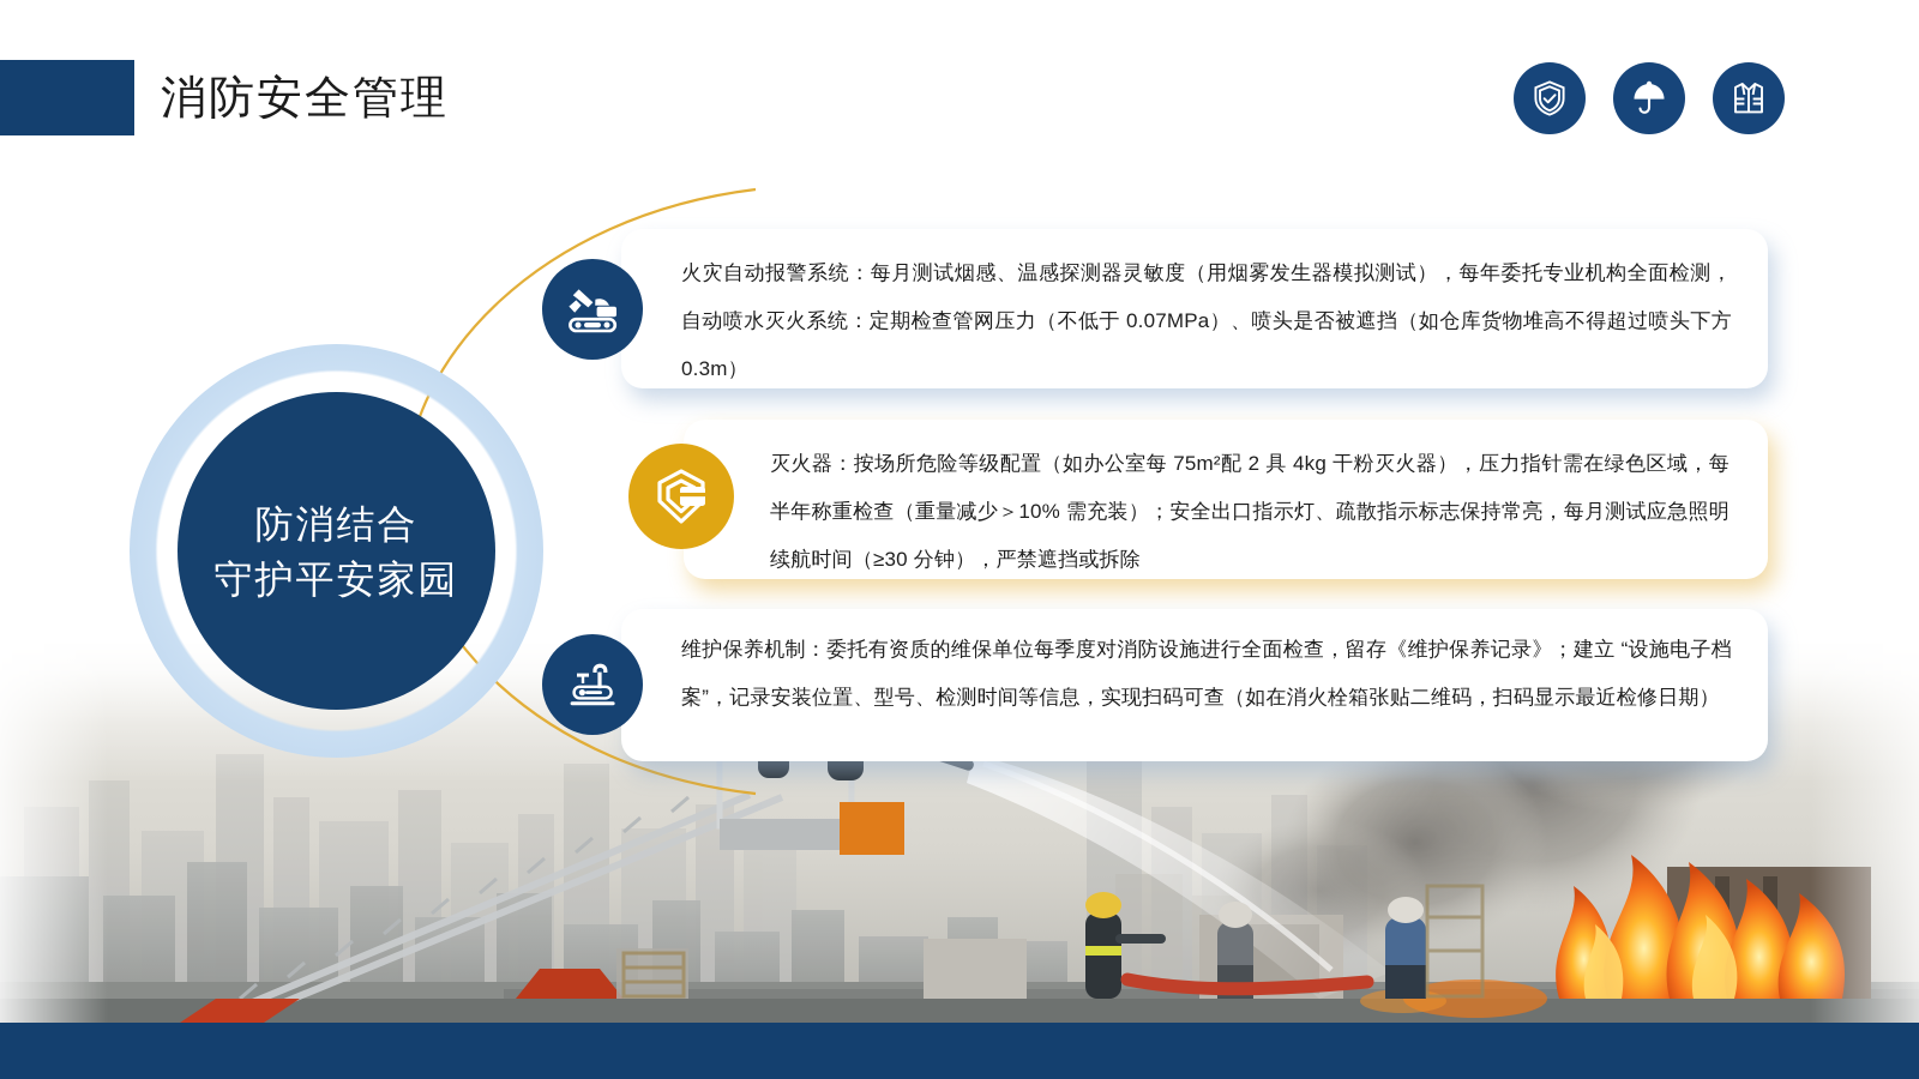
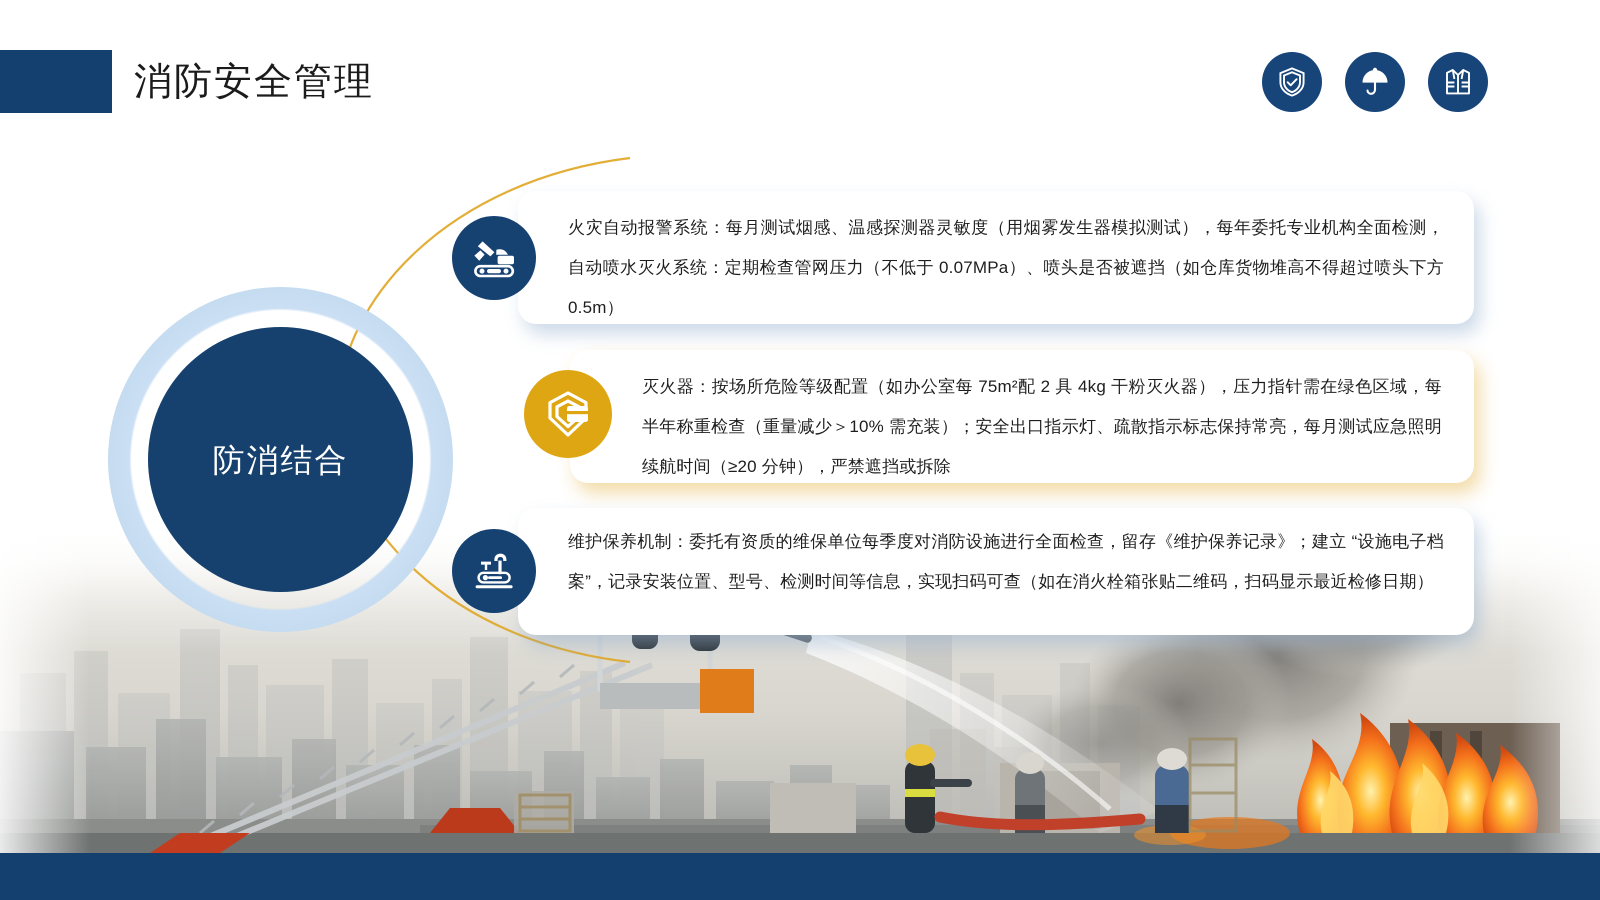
  消防安全管理
  防消结合
- 守护平安家园
- 火灾自动报警系统：每月测试烟感、温感探测器灵敏度（用烟雾发生器模拟测试），每年委托专业机构全面检测，自动喷水灭火系统：定期检查管网压力（不低于 0.07MPa）、喷头是否被遮挡（如仓库货物堆高不得超过喷头下方 0.3m）
+ 火灾自动报警系统：每月测试烟感、温感探测器灵敏度（用烟雾发生器模拟测试），每年委托专业机构全面检测，自动喷水灭火系统：定期检查管网压力（不低于 0.07MPa）、喷头是否被遮挡（如仓库货物堆高不得超过喷头下方 0.5m）
- 灭火器：按场所危险等级配置（如办公室每 75m²配 2 具 4kg 干粉灭火器），压力指针需在绿色区域，每半年称重检查（重量减少＞10% 需充装）；安全出口指示灯、疏散指示标志保持常亮，每月测试应急照明续航时间（≥30 分钟），严禁遮挡或拆除
+ 灭火器：按场所危险等级配置（如办公室每 75m²配 2 具 4kg 干粉灭火器），压力指针需在绿色区域，每半年称重检查（重量减少＞10% 需充装）；安全出口指示灯、疏散指示标志保持常亮，每月测试应急照明续航时间（≥20 分钟），严禁遮挡或拆除
  维护保养机制：委托有资质的维保单位每季度对消防设施进行全面检查，留存《维护保养记录》；建立 “设施电子档案”，记录安装位置、型号、检测时间等信息，实现扫码可查（如在消火栓箱张贴二维码，扫码显示最近检修日期）
